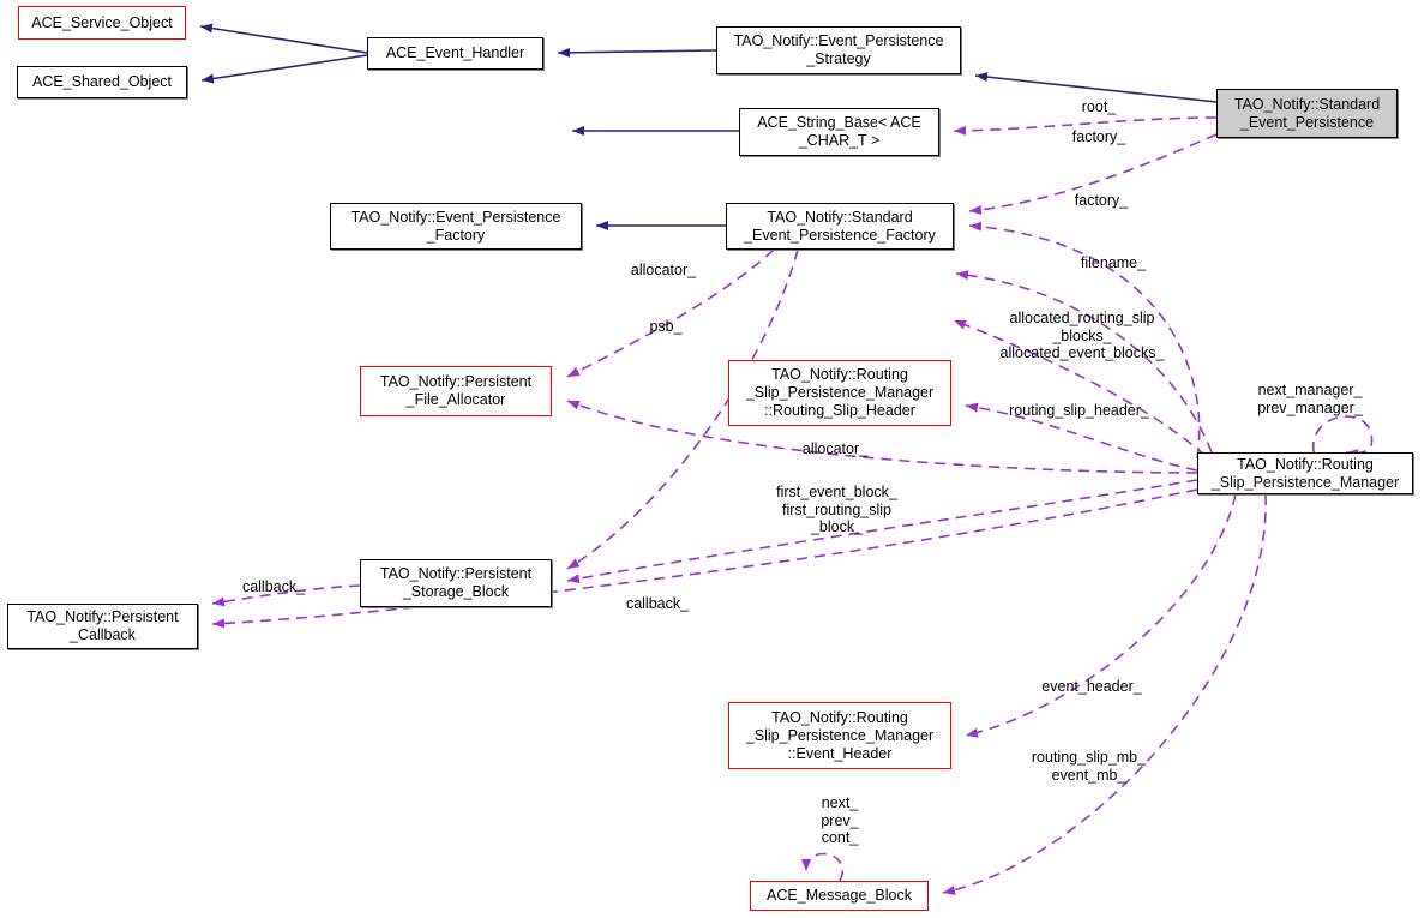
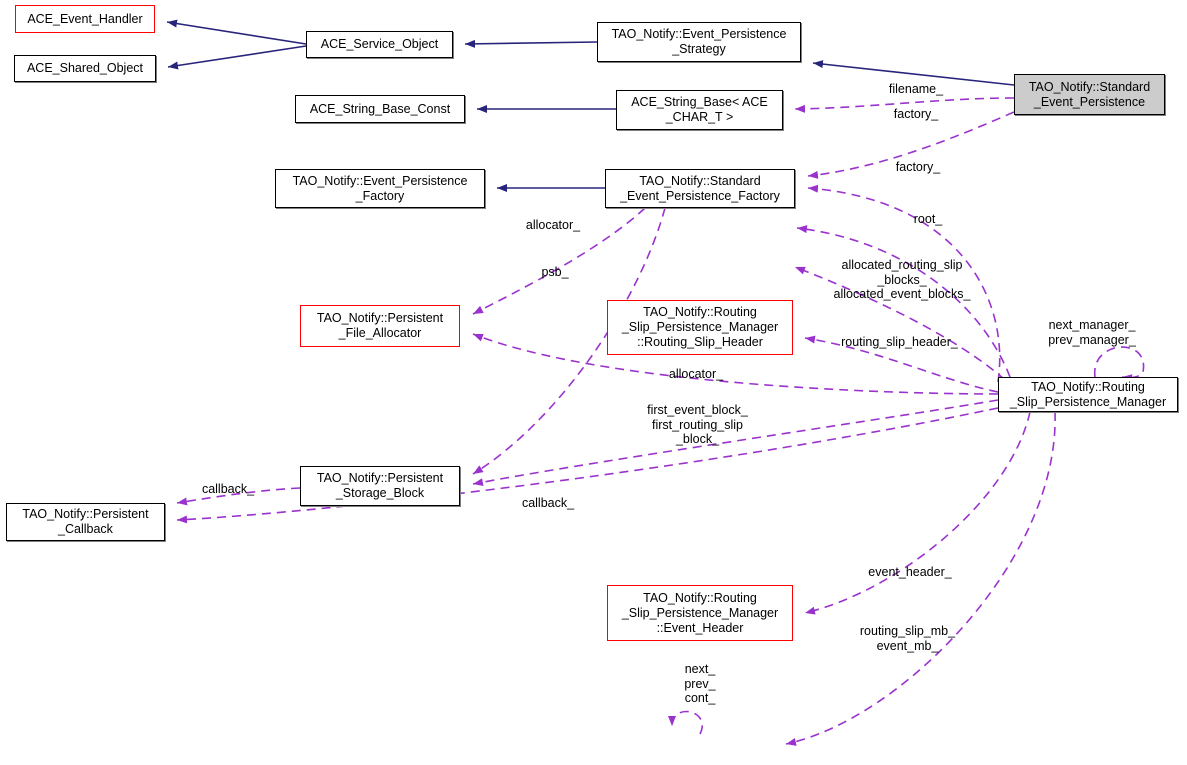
- ACE_Service_Object
+ ACE_Event_Handler
  ACE_Shared_Object
- ACE_Event_Handler
+ ACE_Service_Object
+ ACE_String_Base_Const
  TAO_Notify::Event_Persistence
  _Strategy
  ACE_String_Base< ACE
  _CHAR_T >
  TAO_Notify::Standard
  _Event_Persistence
  TAO_Notify::Event_Persistence
  _Factory
  TAO_Notify::Standard
  _Event_Persistence_Factory
  TAO_Notify::Routing
  _Slip_Persistence_Manager
  ::Routing_Slip_Header
  TAO_Notify::Persistent
  _File_Allocator
  TAO_Notify::Routing
  _Slip_Persistence_Manager
  TAO_Notify::Persistent
  _Storage_Block
  TAO_Notify::Persistent
  _Callback
  TAO_Notify::Routing
  _Slip_Persistence_Manager
  ::Event_Header
- ACE_Message_Block
- root_
+ filename_
  factory_
  factory_
  allocator_
- filename_
+ root_
  psb_
  allocated_routing_slip
  _blocks_
  allocated_event_blocks_
  next_manager_
  prev_manager_
  routing_slip_header_
  allocator_
  first_event_block_
  first_routing_slip
  _block_
  callback_
  callback_
  event_header_
  routing_slip_mb_
  event_mb_
  next_
  prev_
  cont_
